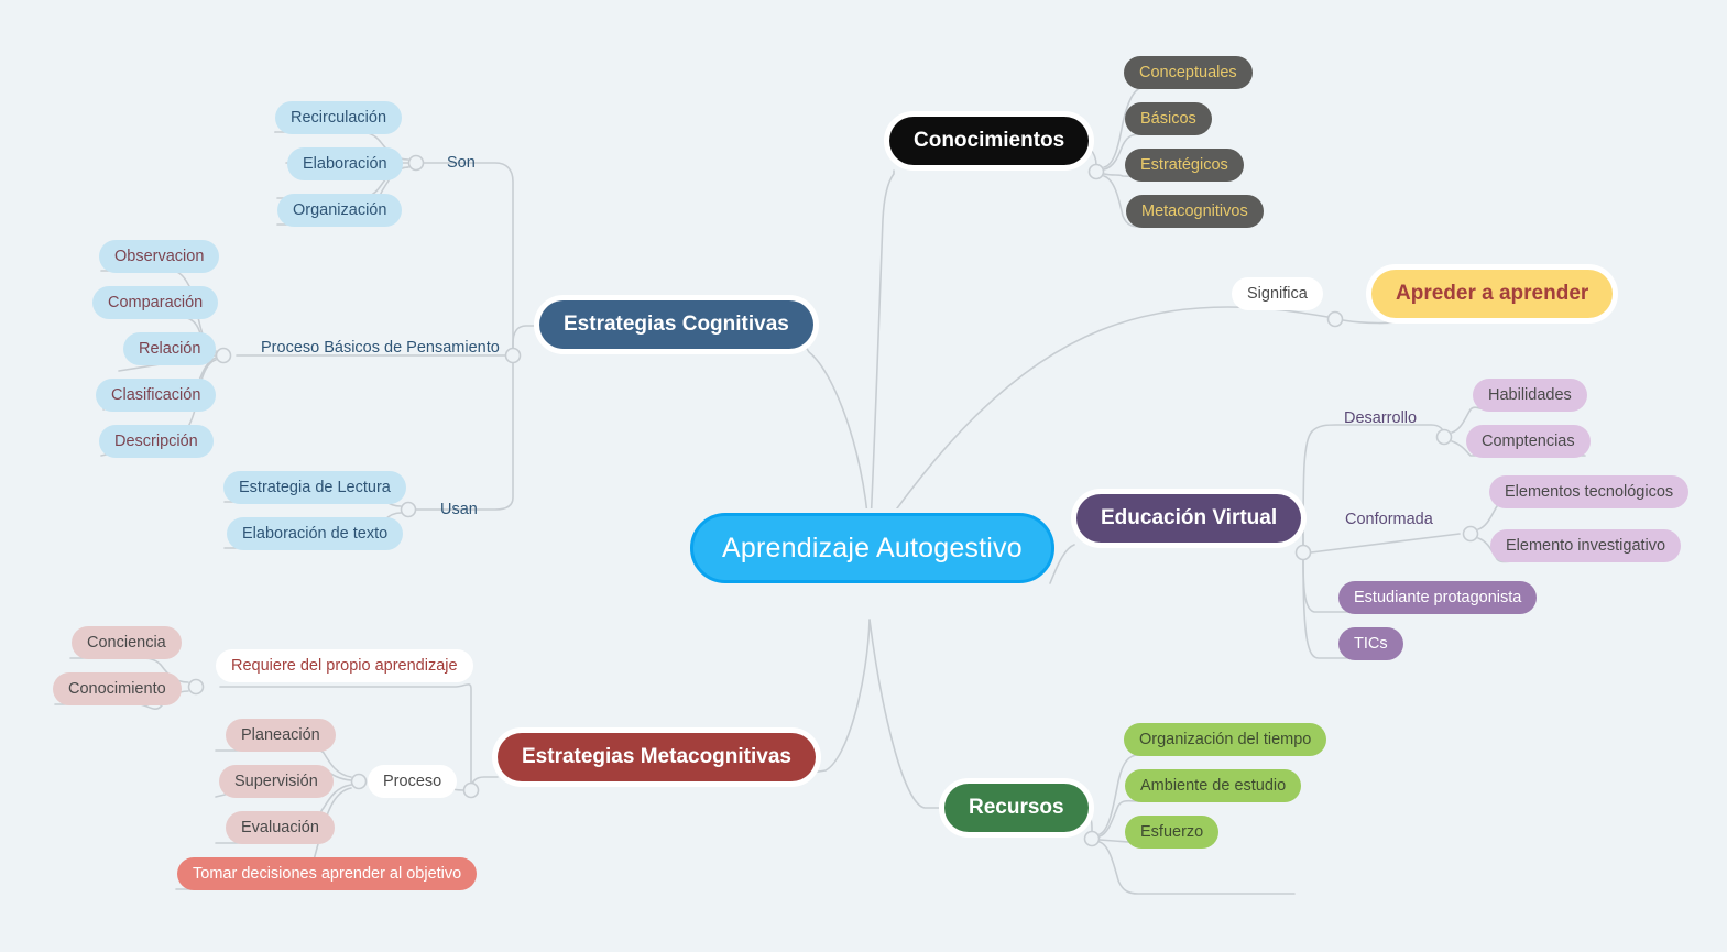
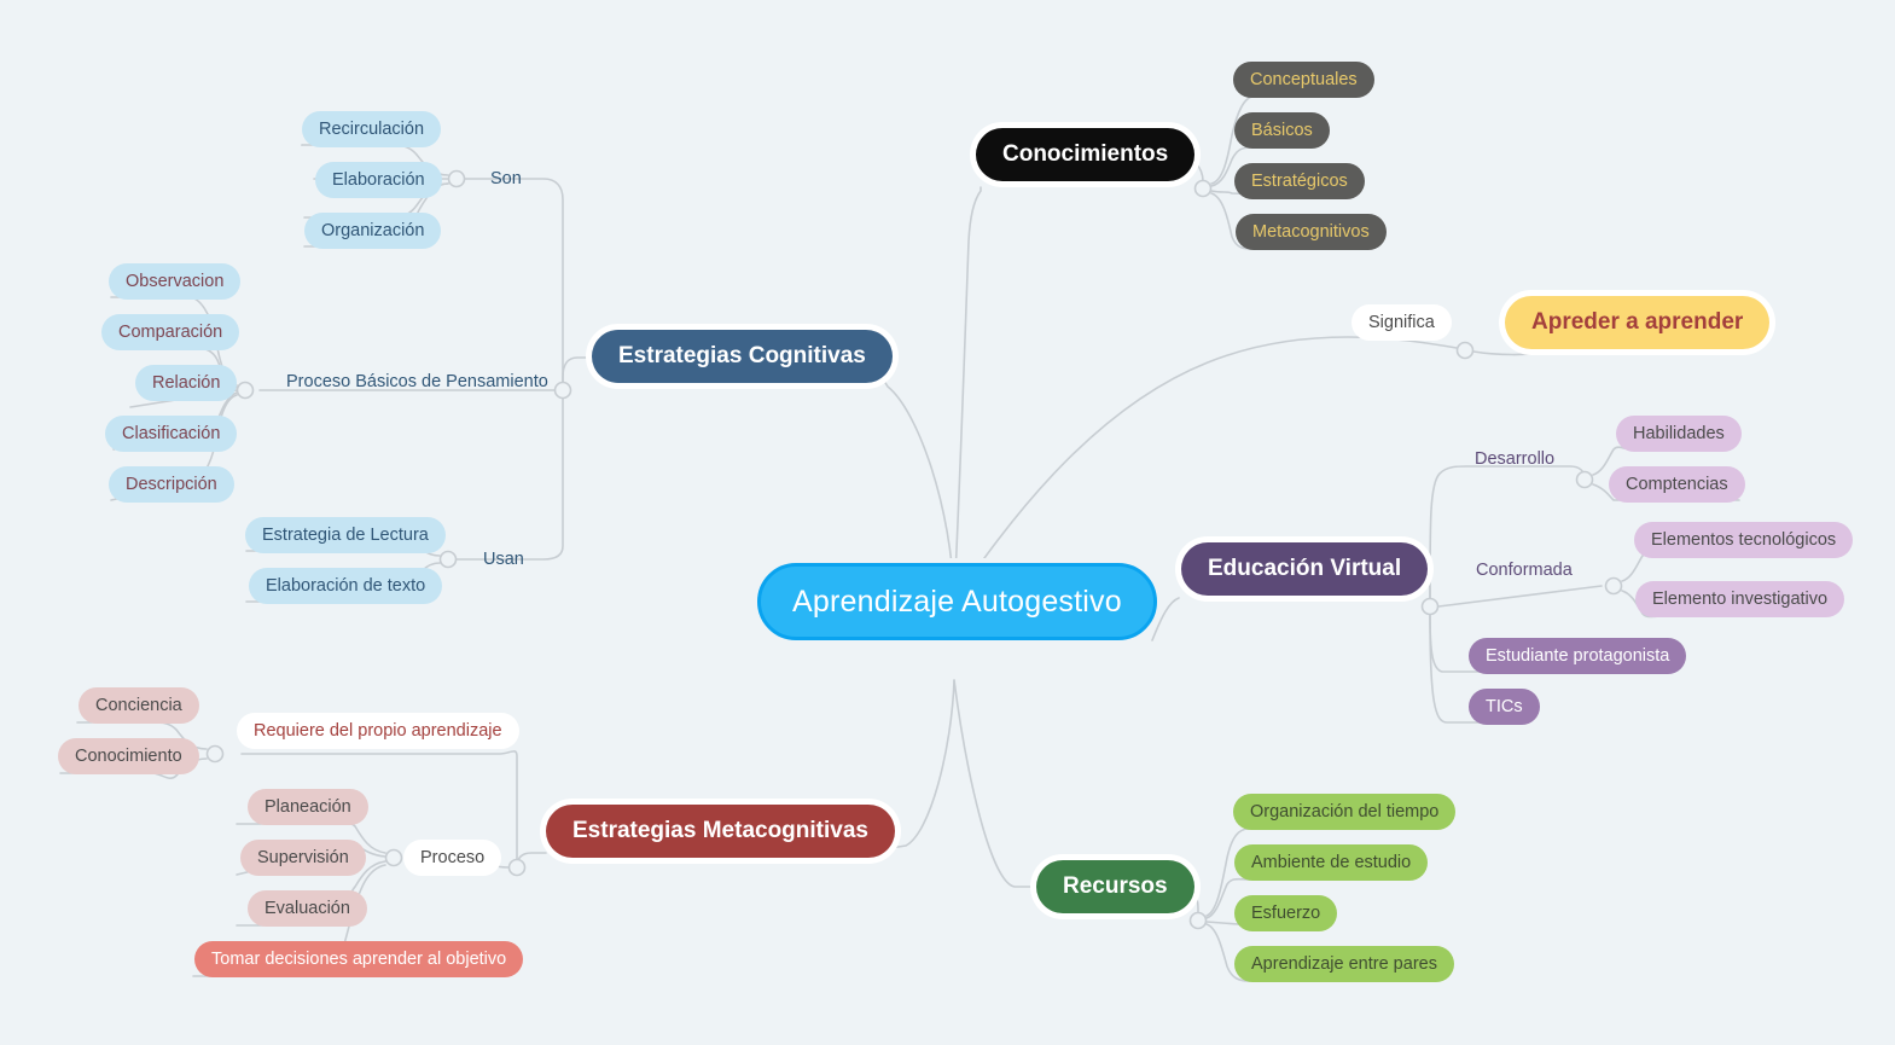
  Aprendizaje Autogestivo
  Estrategias Cognitivas
  Son
  Proceso Básicos de Pensamiento
  Usan
  Recirculación
  Elaboración
  Organización
  Observacion
  Comparación
  Relación
  Clasificación
  Descripción
  Estrategia de Lectura
  Elaboración de texto
  Estrategias Metacognitivas
  Requiere del propio aprendizaje
  Proceso
  Conciencia
  Conocimiento
  Planeación
  Supervisión
  Evaluación
  Tomar decisiones aprender al objetivo
  Conocimientos
  Conceptuales
  Básicos
  Estratégicos
  Metacognitivos
  Significa
  Apreder a aprender
  Educación Virtual
  Desarrollo
  Conformada
  Habilidades
  Comptencias
  Elementos tecnológicos
  Elemento investigativo
  Estudiante protagonista
  TICs
  Recursos
  Organización del tiempo
  Ambiente de estudio
  Esfuerzo
+ Aprendizaje entre pares
